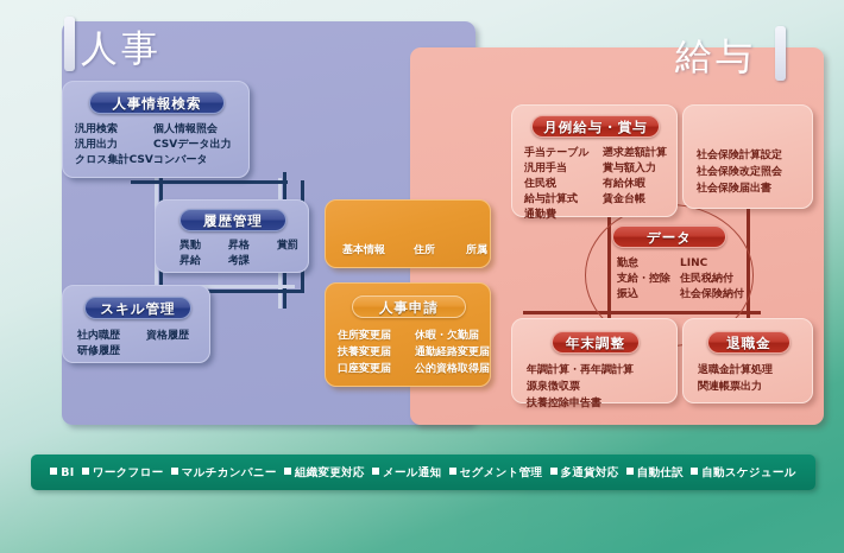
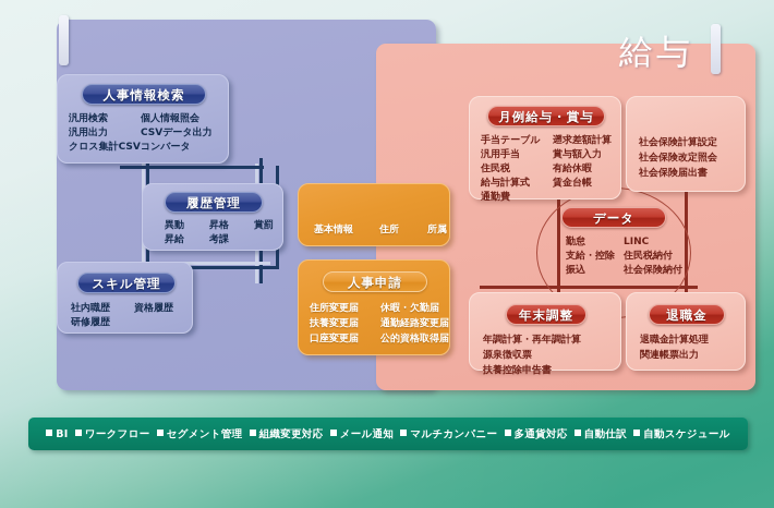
- 人事
  給与
  人事情報検索
  汎用検索
  個人情報照会
  汎用出力
  CSVデータ出力
  クロス集計CSVコンバータ
  履歴管理
  異動
  昇格
  賞罰
  昇給
  考課
  スキル管理
  社内職歴
  資格履歴
  研修履歴
  基本情報
  住所
  所属
  人事申請
  住所変更届
  休暇・欠勤届
  扶養変更届
  通勤経路変更届
  口座変更届
  公的資格取得届
  月例給与・賞与
  手当テーブル
  遡求差額計算
  汎用手当
  賞与額入力
  住民税
  有給休暇
  給与計算式
  賃金台帳
  通勤費
  社会保険計算設定
  社会保険改定照会
  社会保険届出書
  データ
  勤怠
  LINC
  支給・控除
  住民税納付
  振込
  社会保険納付
  年末調整
  年調計算・再年調計算
  源泉徴収票
  扶養控除申告書
  退職金
  退職金計算処理
  関連帳票出力
  BI
  ワークフロー
- マルチカンパニー
+ セグメント管理
  組織変更対応
  メール通知
- セグメント管理
+ マルチカンパニー
  多通貨対応
  自動仕訳
  自動スケジュール
